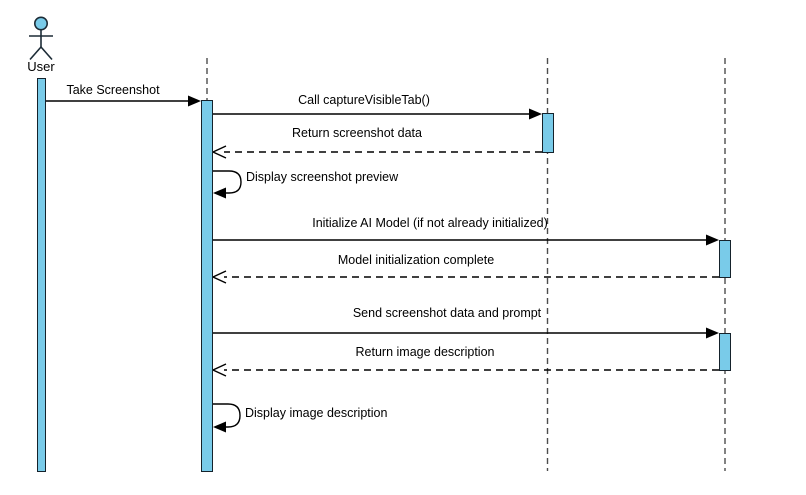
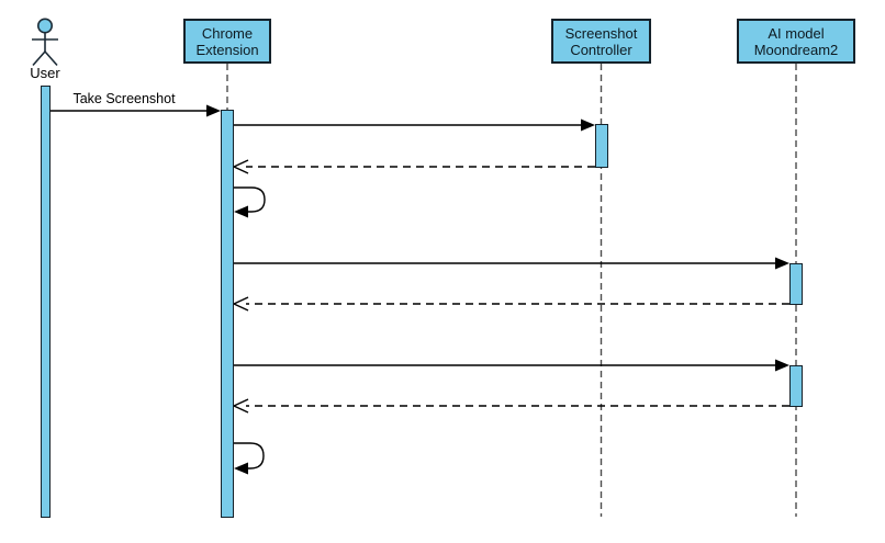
+ Chrome Extension
+ Screenshot Controller
+ AI model Moondream2
  User
  Take Screenshot
- Call captureVisibleTab()
- Return screenshot data
- Display screenshot preview
- Initialize AI Model (if not already initialized)
- Model initialization complete
- Send screenshot data and prompt
- Return image description
- Display image description
